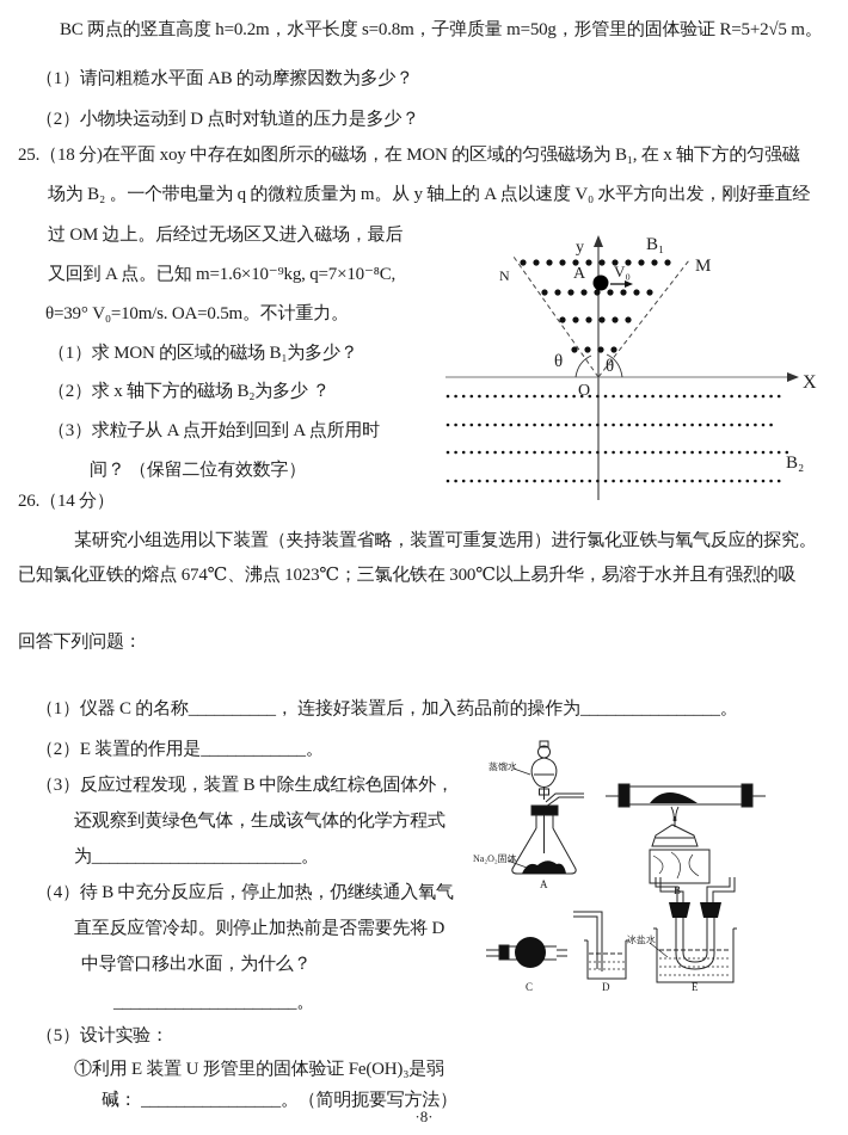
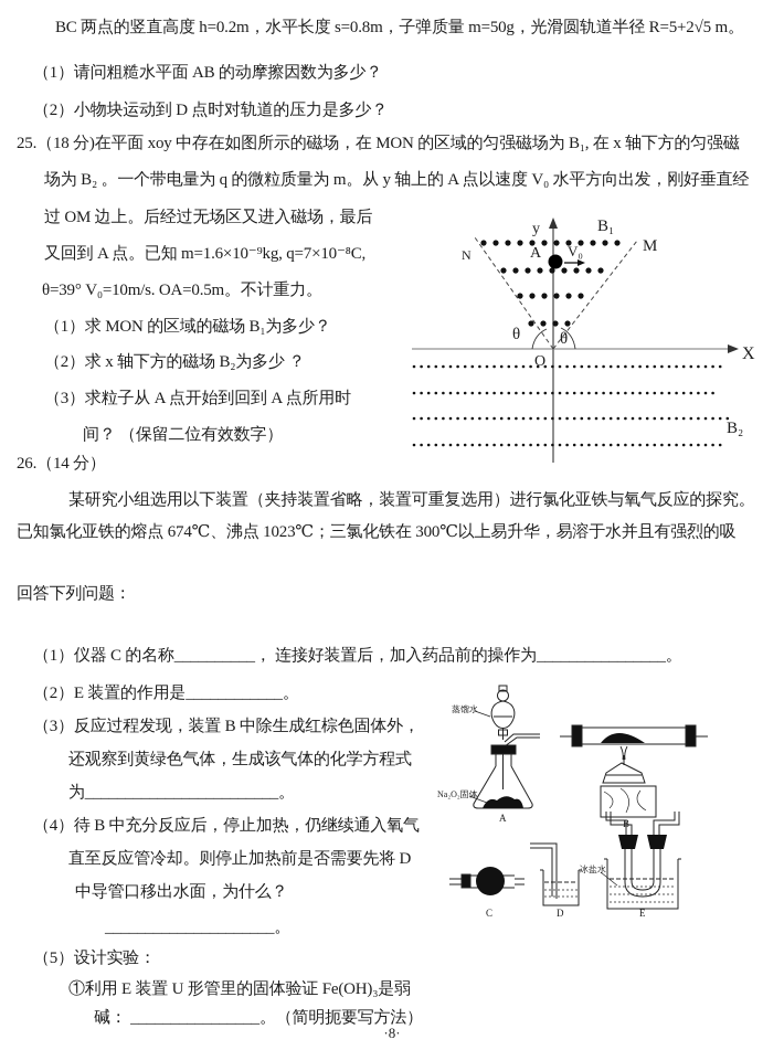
- BC 两点的竖直高度 h=0.2m，水平长度 s=0.8m，子弹质量 m=50g，形管里的固体验证 R=5+2√5 m。
+ BC 两点的竖直高度 h=0.2m，水平长度 s=0.8m，子弹质量 m=50g，光滑圆轨道半径 R=5+2√5 m。
  （1）请问粗糙水平面 AB 的动摩擦因数为多少？
  （2）小物块运动到 D 点时对轨道的压力是多少？
  25.（18 分)在平面 xoy 中存在如图所示的磁场，在 MON 的区域的匀强磁场为 B₁, 在 x 轴下方的匀强磁
  场为 B₂ 。一个带电量为 q 的微粒质量为 m。从 y 轴上的 A 点以速度 V₀ 水平方向出发，刚好垂直经
  过 OM 边上。后经过无场区又进入磁场，最后
  又回到 A 点。已知 m=1.6×10⁻⁹kg, q=7×10⁻⁸C,
  θ=39° V₀=10m/s. OA=0.5m。不计重力。
  （1）求 MON 的区域的磁场 B₁为多少？
  （2）求 x 轴下方的磁场 B₂为多少 ？
  （3）求粒子从 A 点开始到回到 A 点所用时
  间？ （保留二位有效数字）
  y
  X
  B₁
  M
  N
  A
  V₀
  θ
  θ
  O
  B₂
  26.（14 分）
  某研究小组选用以下装置（夹持装置省略，装置可重复选用）进行氯化亚铁与氧气反应的探究。
  已知氯化亚铁的熔点 674℃、沸点 1023℃；三氯化铁在 300℃以上易升华，易溶于水并且有强烈的吸
  回答下列问题：
  （1）仪器 C 的名称__________， 连接好装置后，加入药品前的操作为________________。
  （2）E 装置的作用是____________。
  （3）反应过程发现，装置 B 中除生成红棕色固体外，
  还观察到黄绿色气体，生成该气体的化学方程式
  为________________________。
  （4）待 B 中充分反应后，停止加热，仍继续通入氧气
  直至反应管冷却。则停止加热前是否需要先将 D
  中导管口移出水面，为什么？
  _____________________。
  （5）设计实验：
  ①利用 E 装置 U 形管里的固体验证 Fe(OH)₃是弱
  碱： ________________。（简明扼要写方法）
  蒸馏水
  Na₂O₂固体
  冰盐水
  A
  B
  C
  D
  E
  ·8·
